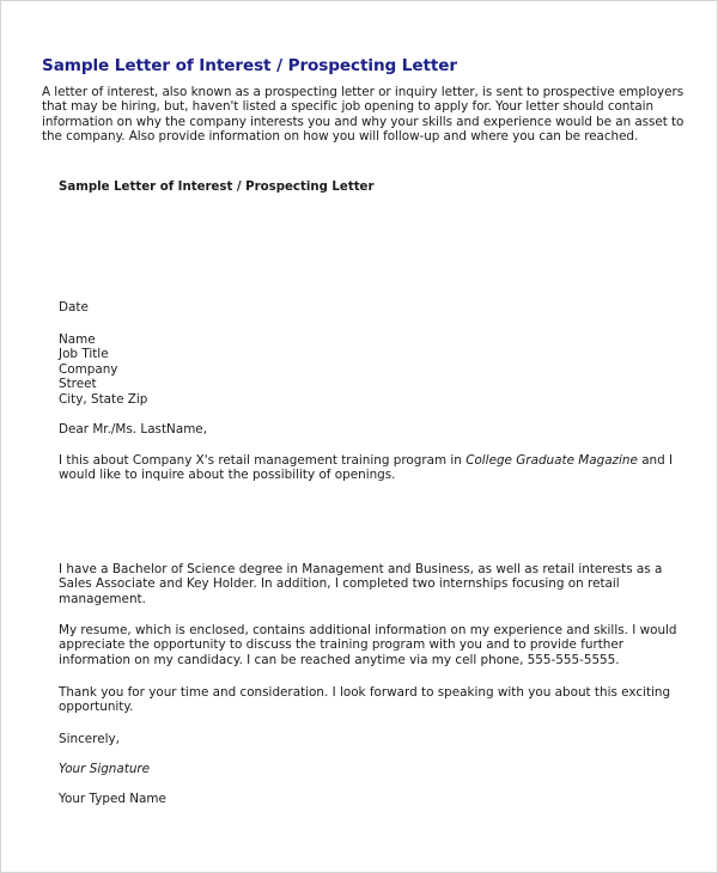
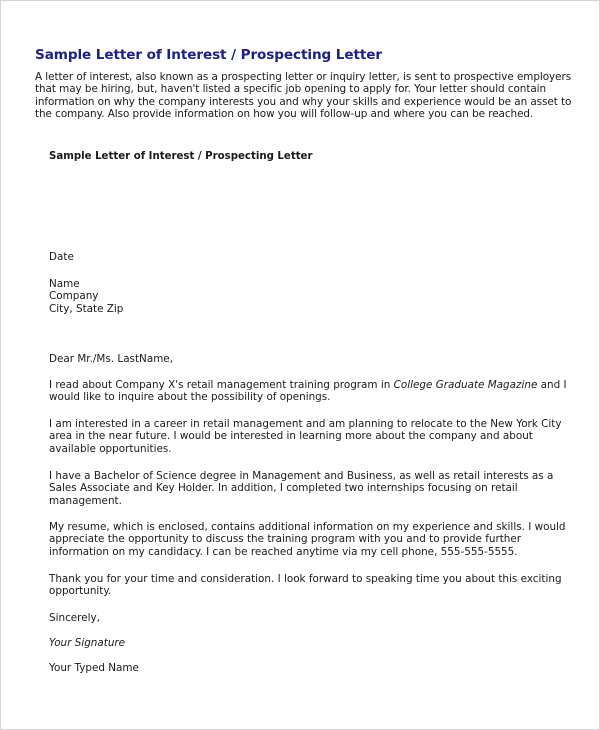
  Sample Letter of Interest / Prospecting Letter
  A letter of interest, also known as a prospecting letter or inquiry letter, is sent to prospective employers that may be hiring, but, haven't listed a specific job opening to apply for. Your letter should contain information on why the company interests you and why your skills and experience would be an asset to the company. Also provide information on how you will follow-up and where you can be reached.
  Sample Letter of Interest / Prospecting Letter
  Date
  Name
- Job Title
  Company
- Street
  City, State Zip
  Dear Mr./Ms. LastName,
- I this about Company X's retail management training program in College Graduate Magazine and I would like to inquire about the possibility of openings.
+ I read about Company X's retail management training program in College Graduate Magazine and I would like to inquire about the possibility of openings.
+ I am interested in a career in retail management and am planning to relocate to the New York City area in the near future. I would be interested in learning more about the company and about available opportunities.
  I have a Bachelor of Science degree in Management and Business, as well as retail interests as a Sales Associate and Key Holder. In addition, I completed two internships focusing on retail management.
  My resume, which is enclosed, contains additional information on my experience and skills. I would appreciate the opportunity to discuss the training program with you and to provide further information on my candidacy. I can be reached anytime via my cell phone, 555-555-5555.
- Thank you for your time and consideration. I look forward to speaking with you about this exciting opportunity.
+ Thank you for your time and consideration. I look forward to speaking time you about this exciting opportunity.
  Sincerely,
  Your Signature
  Your Typed Name
